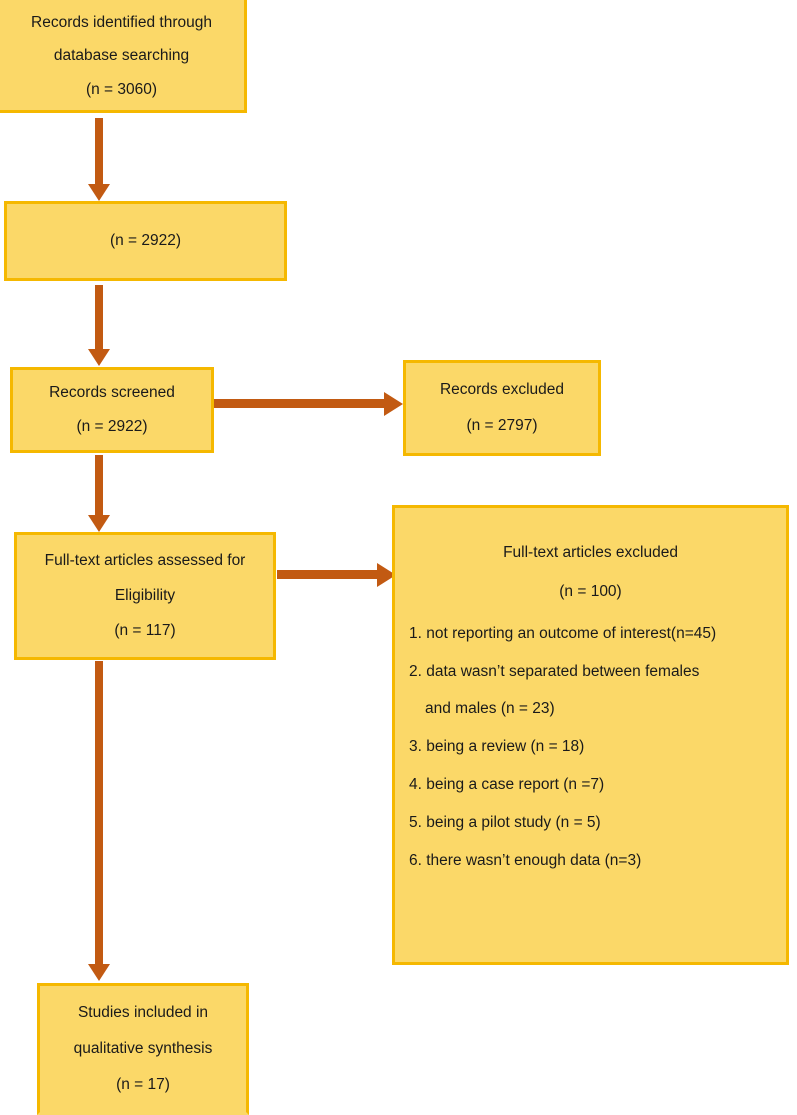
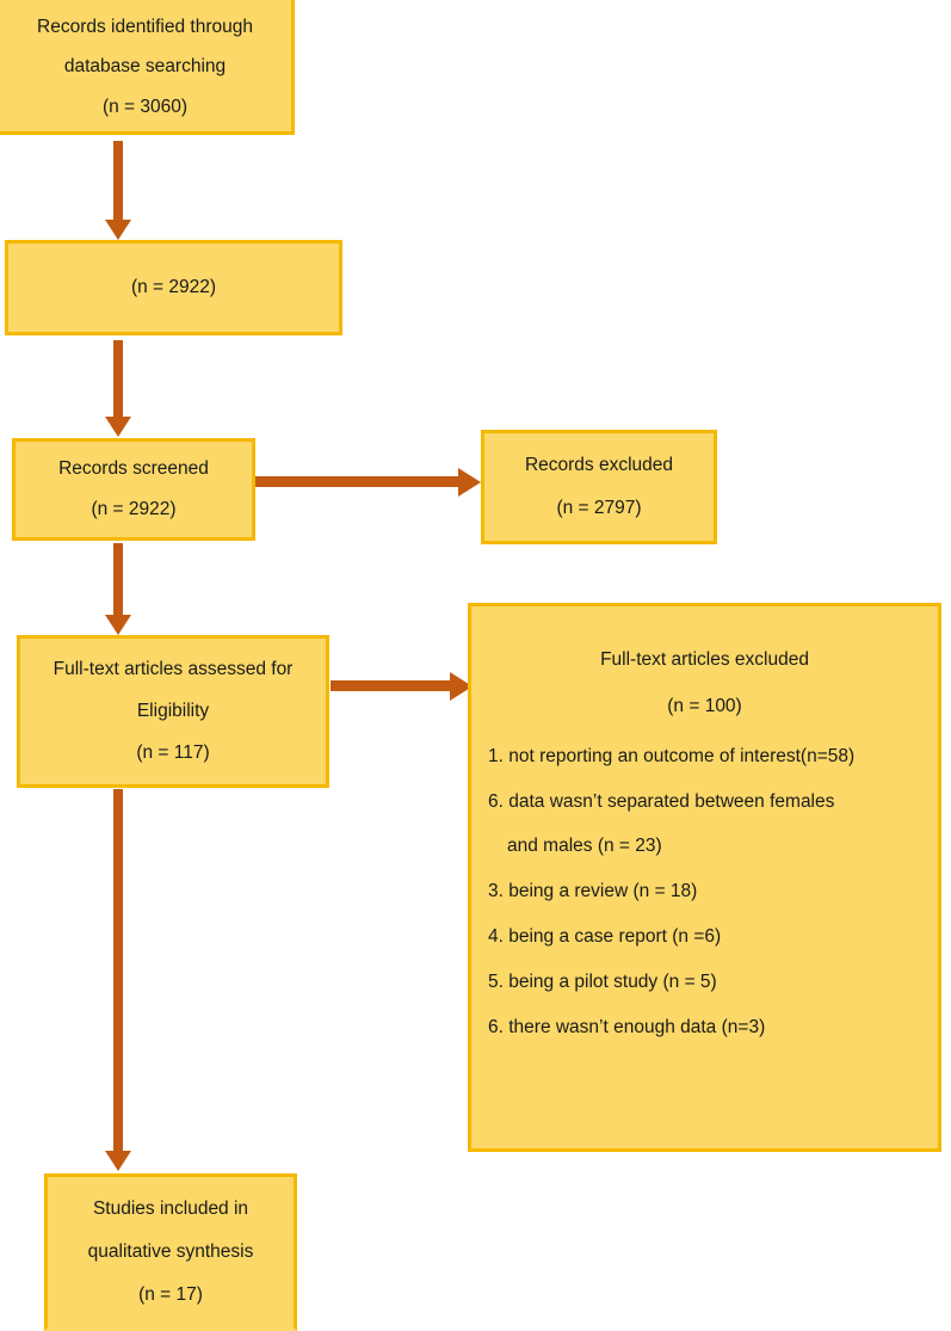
  Records identified through
  database searching
  (n = 3060)
  (n = 2922)
  Records screened
  (n = 2922)
  Records excluded
  (n = 2797)
  Full-text articles assessed for
  Eligibility
  (n = 117)
  Full-text articles excluded
  (n = 100)
- 1. not reporting an outcome of interest(n=45)
+ 1. not reporting an outcome of interest(n=58)
- 2. data wasn’t separated between females
+ 6. data wasn’t separated between females
  and males (n = 23)
  3. being a review (n = 18)
- 4. being a case report (n =7)
+ 4. being a case report (n =6)
  5. being a pilot study (n = 5)
  6. there wasn’t enough data (n=3)
  Studies included in
  qualitative synthesis
  (n = 17)
